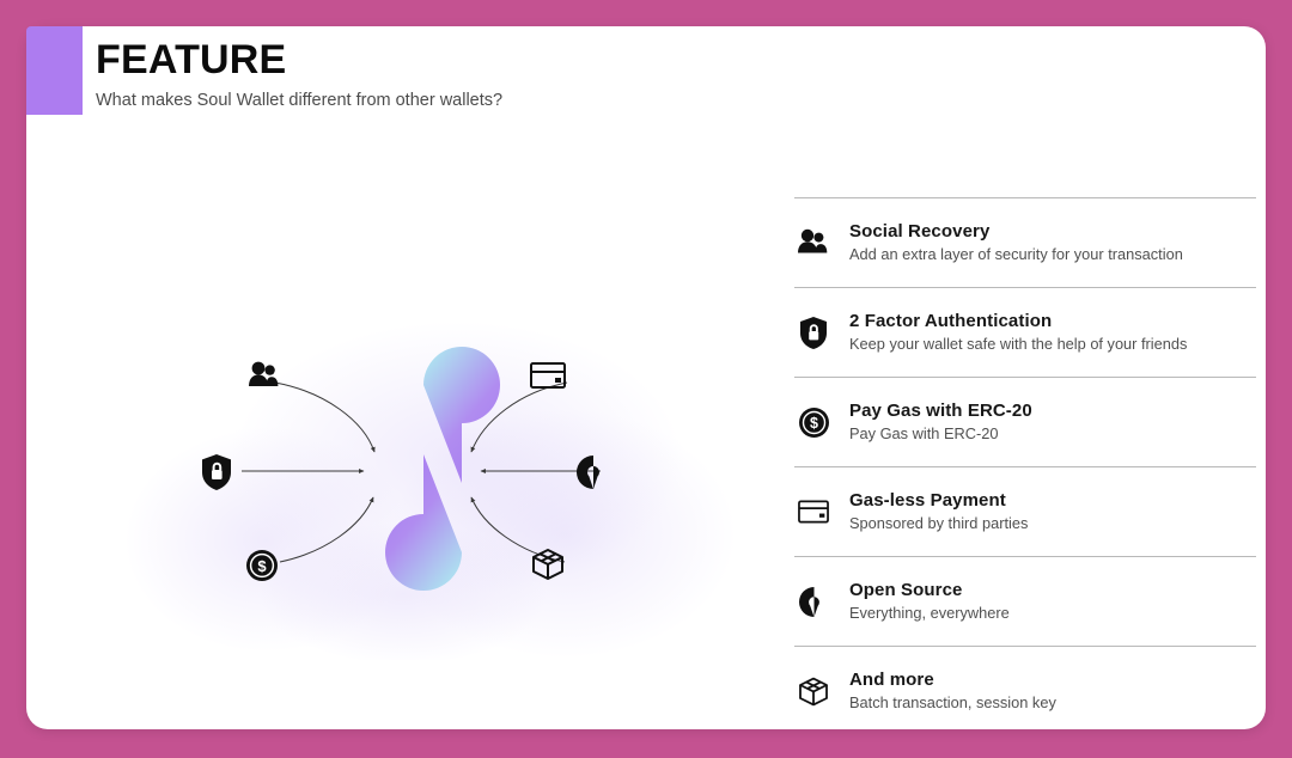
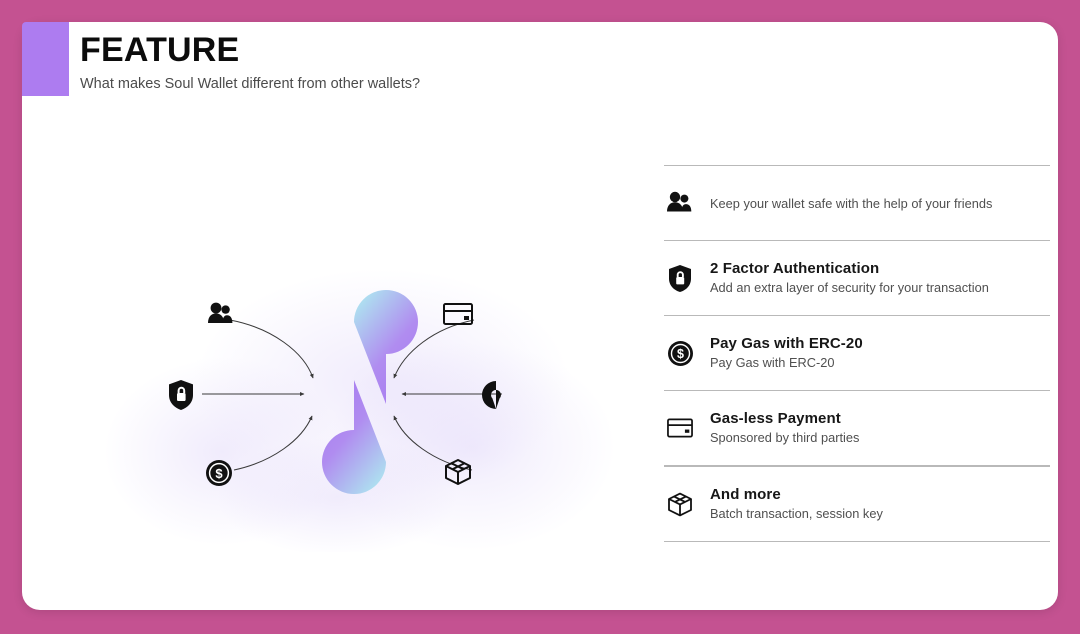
  $
- Social Recovery
- Add an extra layer of security for your transaction
+ Keep your wallet safe with the help of your friends
  2 Factor Authentication
- Keep your wallet safe with the help of your friends
+ Add an extra layer of security for your transaction
  $
  Pay Gas with ERC-20
  Pay Gas with ERC-20
  Gas-less Payment
  Sponsored by third parties
- Open Source
- Everything, everywhere
  And more
  Batch transaction, session key
  FEATURE
  What makes Soul Wallet different from other wallets?
